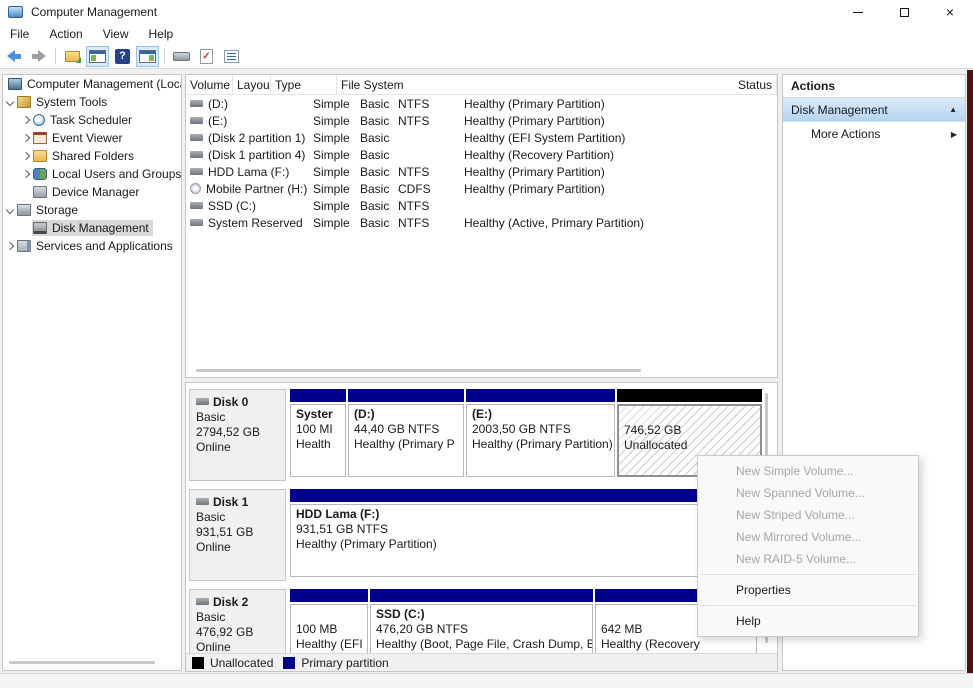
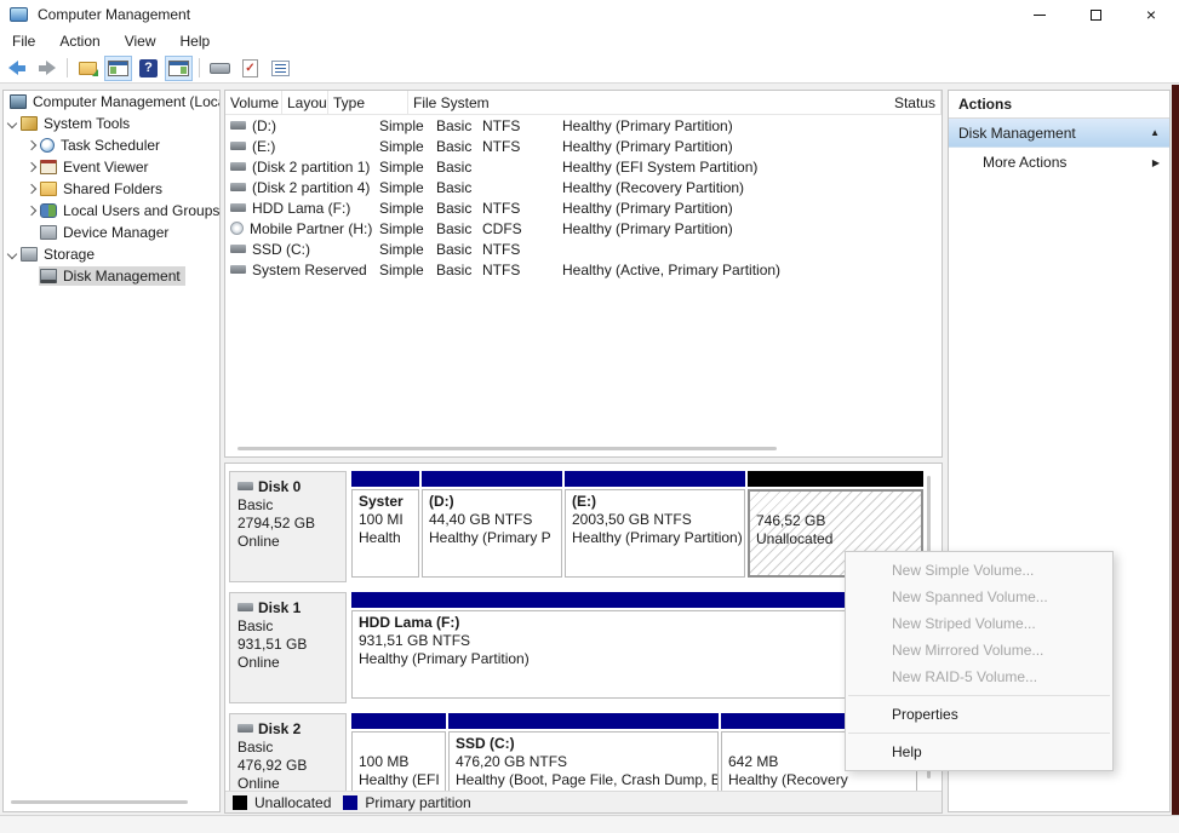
  Computer Management
  ×
  File
  Action
  View
  Help
  ?
  ✓
  Computer Management (Loc
  System Tools
  Task Scheduler
  Event Viewer
  Shared Folders
  Local Users and Groups
  Device Manager
  Storage
  Disk Management
- Services and Applications
  Volume
  Layou
  Type
  File System
  Status
  (D:)
  Simple
  Basic
  NTFS
  Healthy (Primary Partition)
  (E:)
  Simple
  Basic
  NTFS
  Healthy (Primary Partition)
  (Disk 2 partition 1)
  Simple
  Basic
  Healthy (EFI System Partition)
- (Disk 1 partition 4)
+ (Disk 2 partition 4)
  Simple
  Basic
  Healthy (Recovery Partition)
  HDD Lama (F:)
  Simple
  Basic
  NTFS
  Healthy (Primary Partition)
  Mobile Partner (H:)
  Simple
  Basic
  CDFS
  Healthy (Primary Partition)
  SSD (C:)
  Simple
  Basic
  NTFS
  System Reserved
  Simple
  Basic
  NTFS
  Healthy (Active, Primary Partition)
  Disk 0
  Basic
  2794,52 GB
  Online
  Syster
  100 MI
  Health
  (D:)
  44,40 GB NTFS
  Healthy (Primary P
  (E:)
  2003,50 GB NTFS
  Healthy (Primary Partition)
  746,52 GB
  Unallocated
  Disk 1
  Basic
  931,51 GB
  Online
  HDD Lama (F:)
  931,51 GB NTFS
  Healthy (Primary Partition)
  Disk 2
  Basic
  476,92 GB
  Online
  100 MB
  Healthy (EFI
  SSD (C:)
  476,20 GB NTFS
  Healthy (Boot, Page File, Crash Dump, B
  642 MB
  Healthy (Recovery
  Unallocated
  Primary partition
  Actions
  Disk Management
  ▲
  More Actions
  ▶
  New Simple Volume...
  New Spanned Volume...
  New Striped Volume...
  New Mirrored Volume...
  New RAID-5 Volume...
  Properties
  Help
